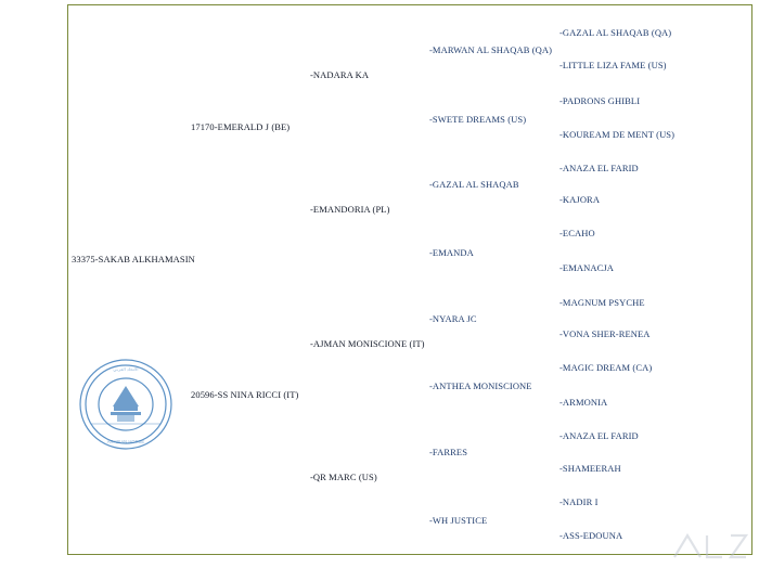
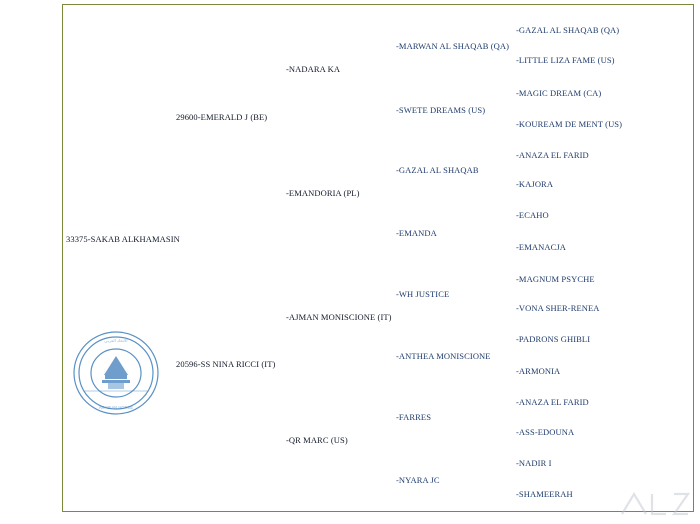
  33375-SAKAB ALKHAMASIN
- 17170-EMERALD J (BE)
+ 29600-EMERALD J (BE)
  20596-SS NINA RICCI (IT)
  -NADARA KA
  -EMANDORIA (PL)
  -AJMAN MONISCIONE (IT)
  -QR MARC (US)
  -MARWAN AL SHAQAB (QA)
  -SWETE DREAMS (US)
  -GAZAL AL SHAQAB
  -EMANDA
- -NYARA JC
+ -WH JUSTICE
  -ANTHEA MONISCIONE
  -FARRES
- -WH JUSTICE
+ -NYARA JC
  -GAZAL AL SHAQAB (QA)
  -LITTLE LIZA FAME (US)
- -PADRONS GHIBLI
+ -MAGIC DREAM (CA)
  -KOUREAM DE MENT (US)
  -ANAZA EL FARID
  -KAJORA
  -ECAHO
  -EMANACJA
  -MAGNUM PSYCHE
  -VONA SHER-RENEA
- -MAGIC DREAM (CA)
+ -PADRONS GHIBLI
  -ARMONIA
  -ANAZA EL FARID
- -SHAMEERAH
+ -ASS-EDOUNA
  -NADIR I
- -ASS-EDOUNA
+ -SHAMEERAH
